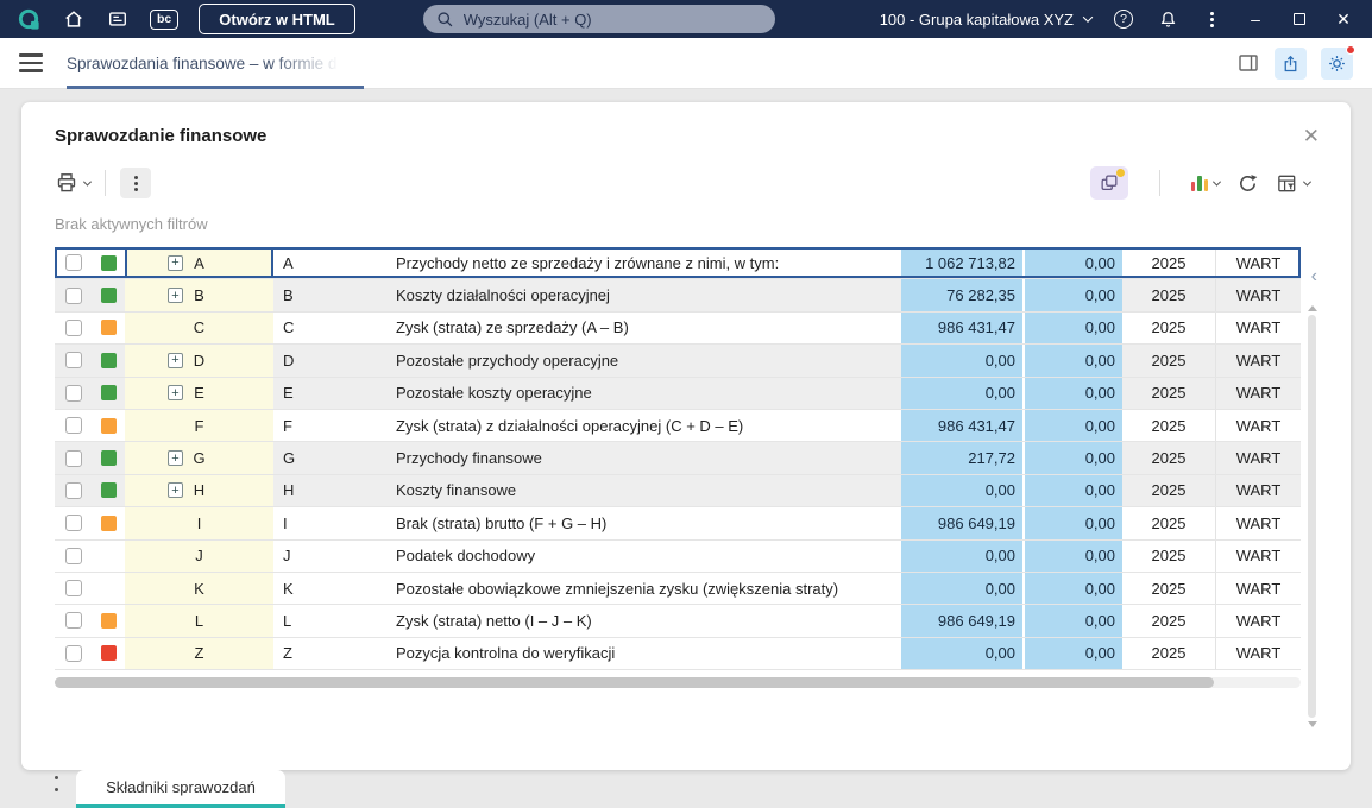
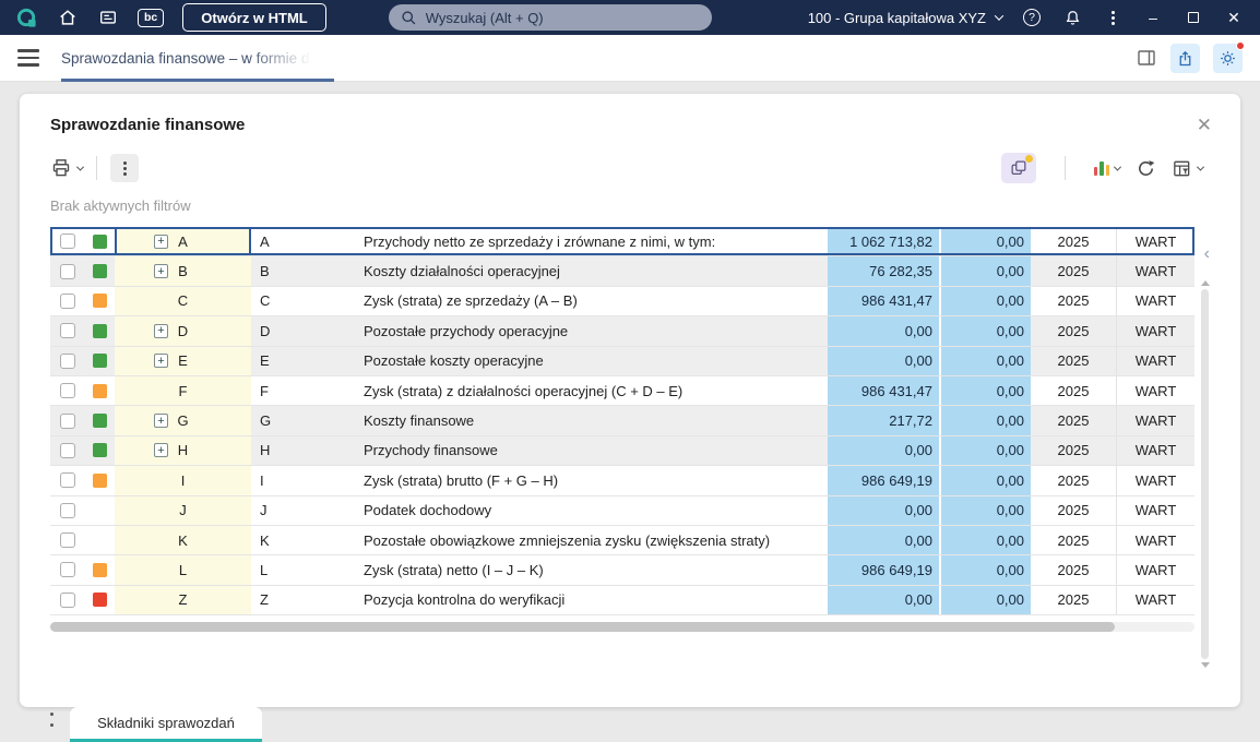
  bc
  Otwórz w HTML
  Wyszukaj (Alt + Q)
  100 - Grupa kapitałowa XYZ
  ?
  –
  ✕
  Sprawozdania finansowe –
  Sprawozdanie finansowe
  ✕
  Brak aktywnych filtrów
  +
  A
  A
  Przychody netto ze sprzedaży i zrównane z nimi, w tym:
  1 062 713,82
  0,00
  2025
  WART
  +
  B
  B
  Koszty działalności operacyjnej
  76 282,35
  0,00
  2025
  WART
  C
  C
  Zysk (strata) ze sprzedaży (A – B)
  986 431,47
  0,00
  2025
  WART
  +
  D
  D
  Pozostałe przychody operacyjne
  0,00
  0,00
  2025
  WART
  +
  E
  E
  Pozostałe koszty operacyjne
  0,00
  0,00
  2025
  WART
  F
  F
  Zysk (strata) z działalności operacyjnej (C + D – E)
  986 431,47
  0,00
  2025
  WART
  +
  G
  G
- Przychody finansowe
+ Koszty finansowe
  217,72
  0,00
  2025
  WART
  +
  H
  H
- Koszty finansowe
+ Przychody finansowe
  0,00
  0,00
  2025
  WART
  I
  I
- Brak (strata) brutto (F + G – H)
+ Zysk (strata) brutto (F + G – H)
  986 649,19
  0,00
  2025
  WART
  J
  J
  Podatek dochodowy
  0,00
  0,00
  2025
  WART
  K
  K
  Pozostałe obowiązkowe zmniejszenia zysku (zwiększenia straty)
  0,00
  0,00
  2025
  WART
  L
  L
  Zysk (strata) netto (I – J – K)
  986 649,19
  0,00
  2025
  WART
  Z
  Z
  Pozycja kontrolna do weryfikacji
  0,00
  0,00
  2025
  WART
  ‹
  Składniki sprawozdań
